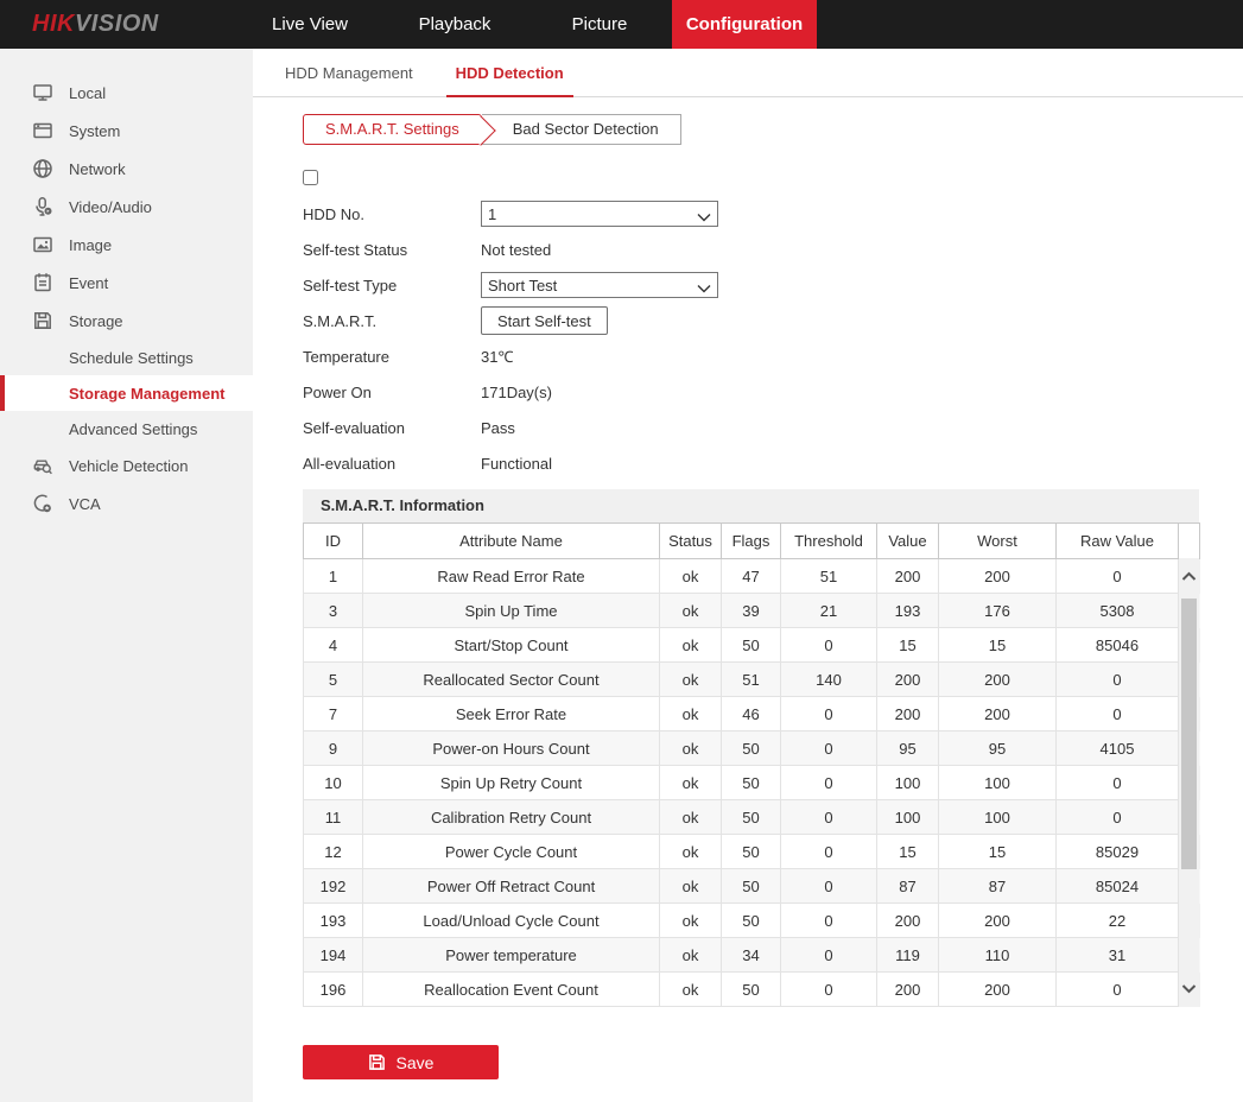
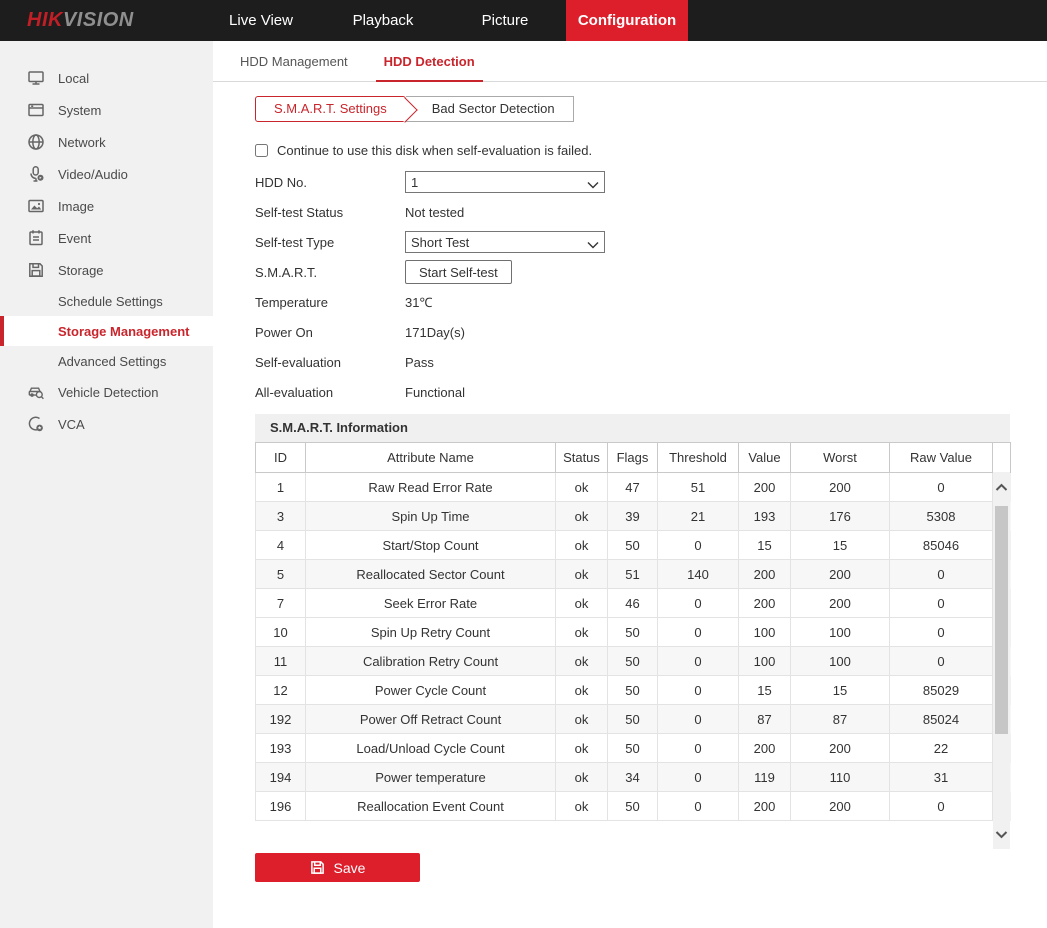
  HIK
  VISION
  Live View
  Playback
  Picture
  Configuration
  Local
  System
  Network
  Video/Audio
  Image
  Event
  Storage
  Schedule Settings
  Storage Management
  Advanced Settings
  Vehicle Detection
  VCA
  HDD Management
  HDD Detection
  S.M.A.R.T. Settings
  Bad Sector Detection
+ Continue to use this disk when self-evaluation is failed.
  HDD No.
  1
  Self-test Status
  Not tested
  Self-test Type
  Short Test
  S.M.A.R.T.
  Start Self-test
  Temperature
  31℃
  Power On
  171Day(s)
  Self-evaluation
  Pass
  All-evaluation
  Functional
  S.M.A.R.T. Information
  ID	Attribute Name	Status	Flags	Threshold	Value	Worst	Raw Value
  1	Raw Read Error Rate	ok	47	51	200	200	0
  3	Spin Up Time	ok	39	21	193	176	5308
  4	Start/Stop Count	ok	50	0	15	15	85046
  5	Reallocated Sector Count	ok	51	140	200	200	0
  7	Seek Error Rate	ok	46	0	200	200	0
- 9	Power-on Hours Count	ok	50	0	95	95	4105
  10	Spin Up Retry Count	ok	50	0	100	100	0
  11	Calibration Retry Count	ok	50	0	100	100	0
  12	Power Cycle Count	ok	50	0	15	15	85029
  192	Power Off Retract Count	ok	50	0	87	87	85024
  193	Load/Unload Cycle Count	ok	50	0	200	200	22
  194	Power temperature	ok	34	0	119	110	31
  196	Reallocation Event Count	ok	50	0	200	200	0
  Save
